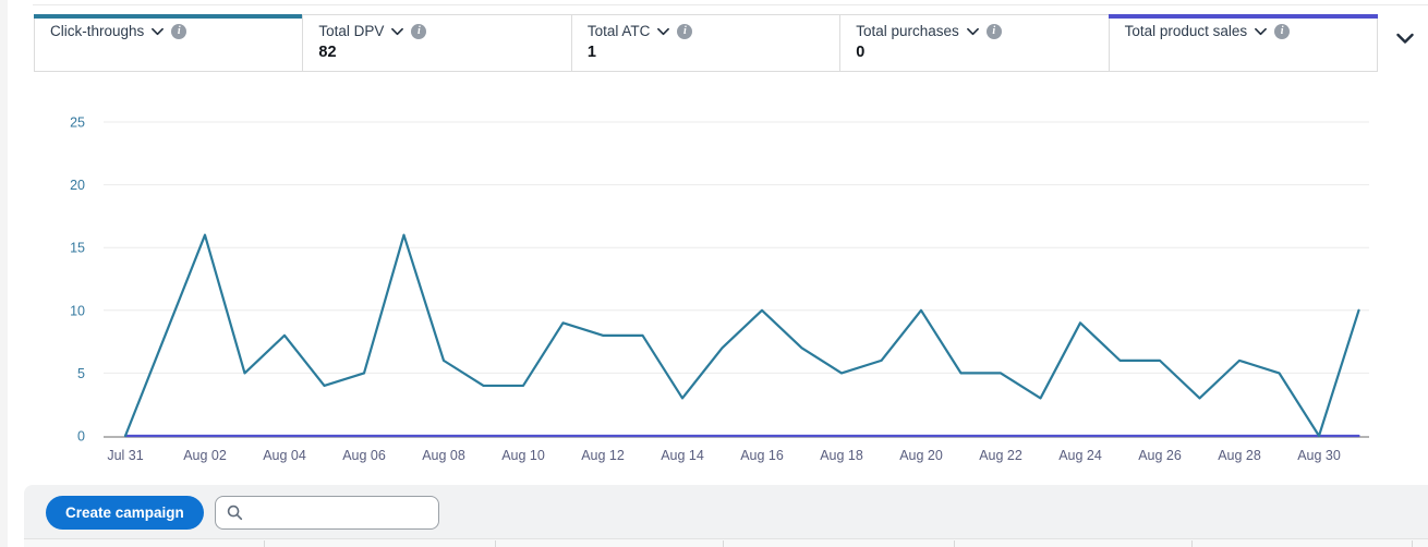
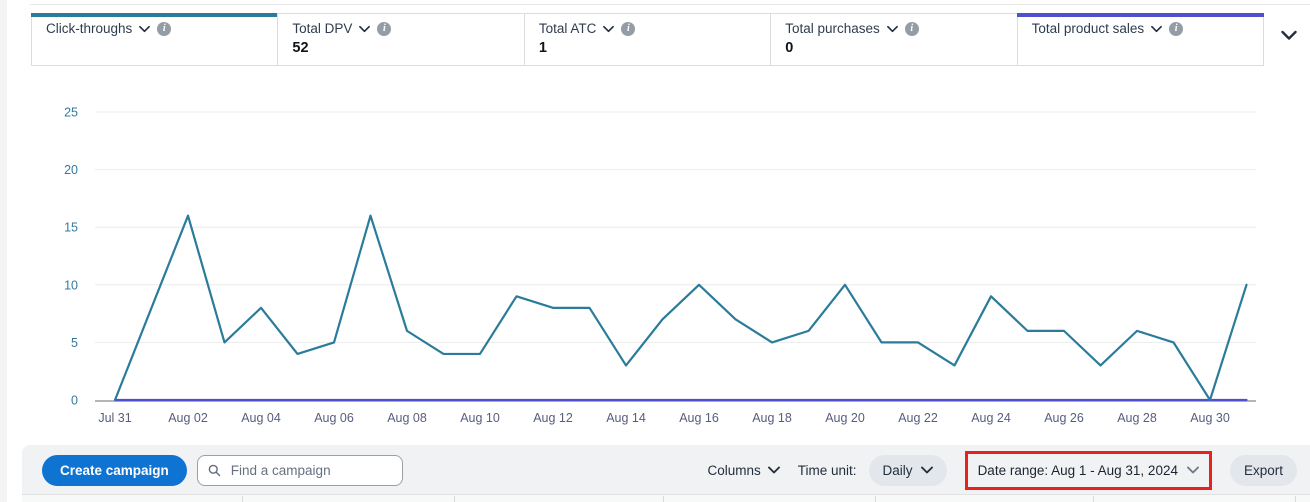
  Click-throughs
  i
  Total DPV
  i
- 82
+ 52
  Total ATC
  i
  1
  Total purchases
  i
  0
  Total product sales
  i
  0
  5
  10
  15
  20
  25
  Jul 31
  Aug 02
  Aug 04
  Aug 06
  Aug 08
  Aug 10
  Aug 12
  Aug 14
  Aug 16
  Aug 18
  Aug 20
  Aug 22
  Aug 24
  Aug 26
  Aug 28
  Aug 30
  Create campaign
+ Find a campaign
+ Columns
+ Time unit:
+ Daily
+ Date range: Aug 1 - Aug 31, 2024
+ Export
